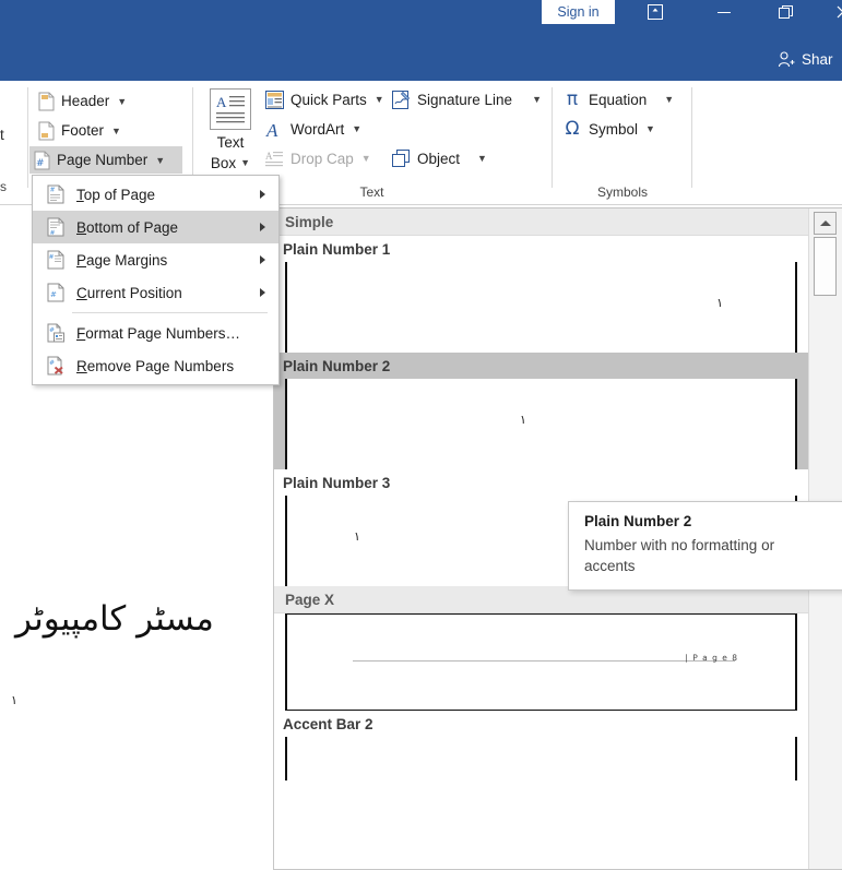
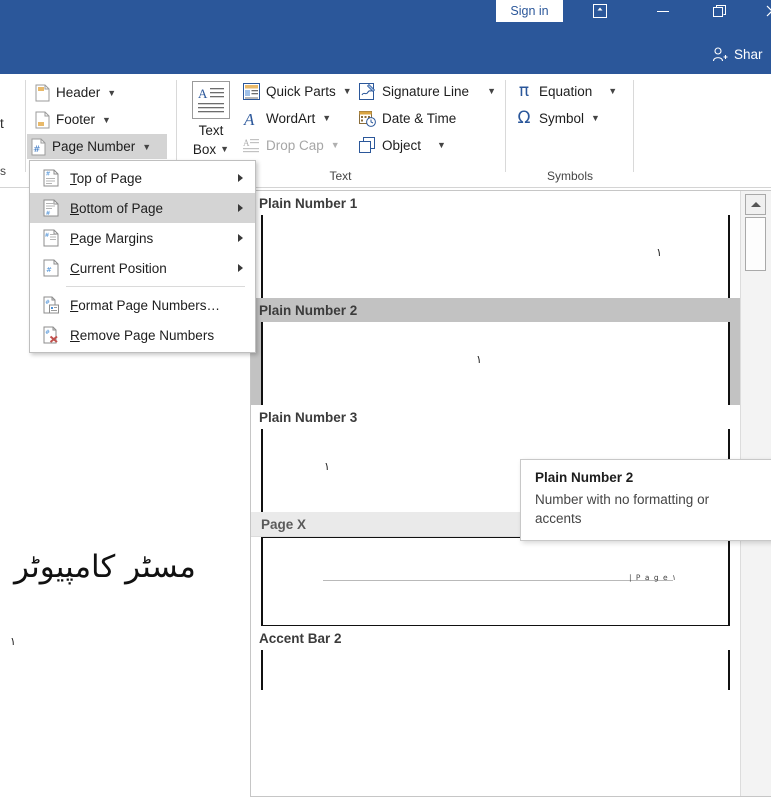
  Sign in
  Shar
  t
  s
  Header
  ▼
  Footer
  ▼
  #
  Page Number
  ▼
  A
  Text
  Box
  ▼
  Quick Parts
  ▼
  A
  WordArt
  ▼
  A
  Drop Cap
  ▼
  Signature Line
  ▼
+ Date & Time
  Object
  ▼
  Text
  π
  Equation
  ▼
  Ω
  Symbol
  ▼
  Symbols
  مسٹر کامپیوٹر
  ١
  Top of Page
  Bottom of Page
  Page Margins
  #
  Current Position
  Format Page Numbers…
  Remove Page Numbers
- Simple
  Plain Number 1
  ١
  Plain Number 2
  ١
  Plain Number 3
  ١
  Page X
- | P a g e 8
+ | P a g e ١
  Accent Bar 2
  Plain Number 2
  Number with no formatting or accents
